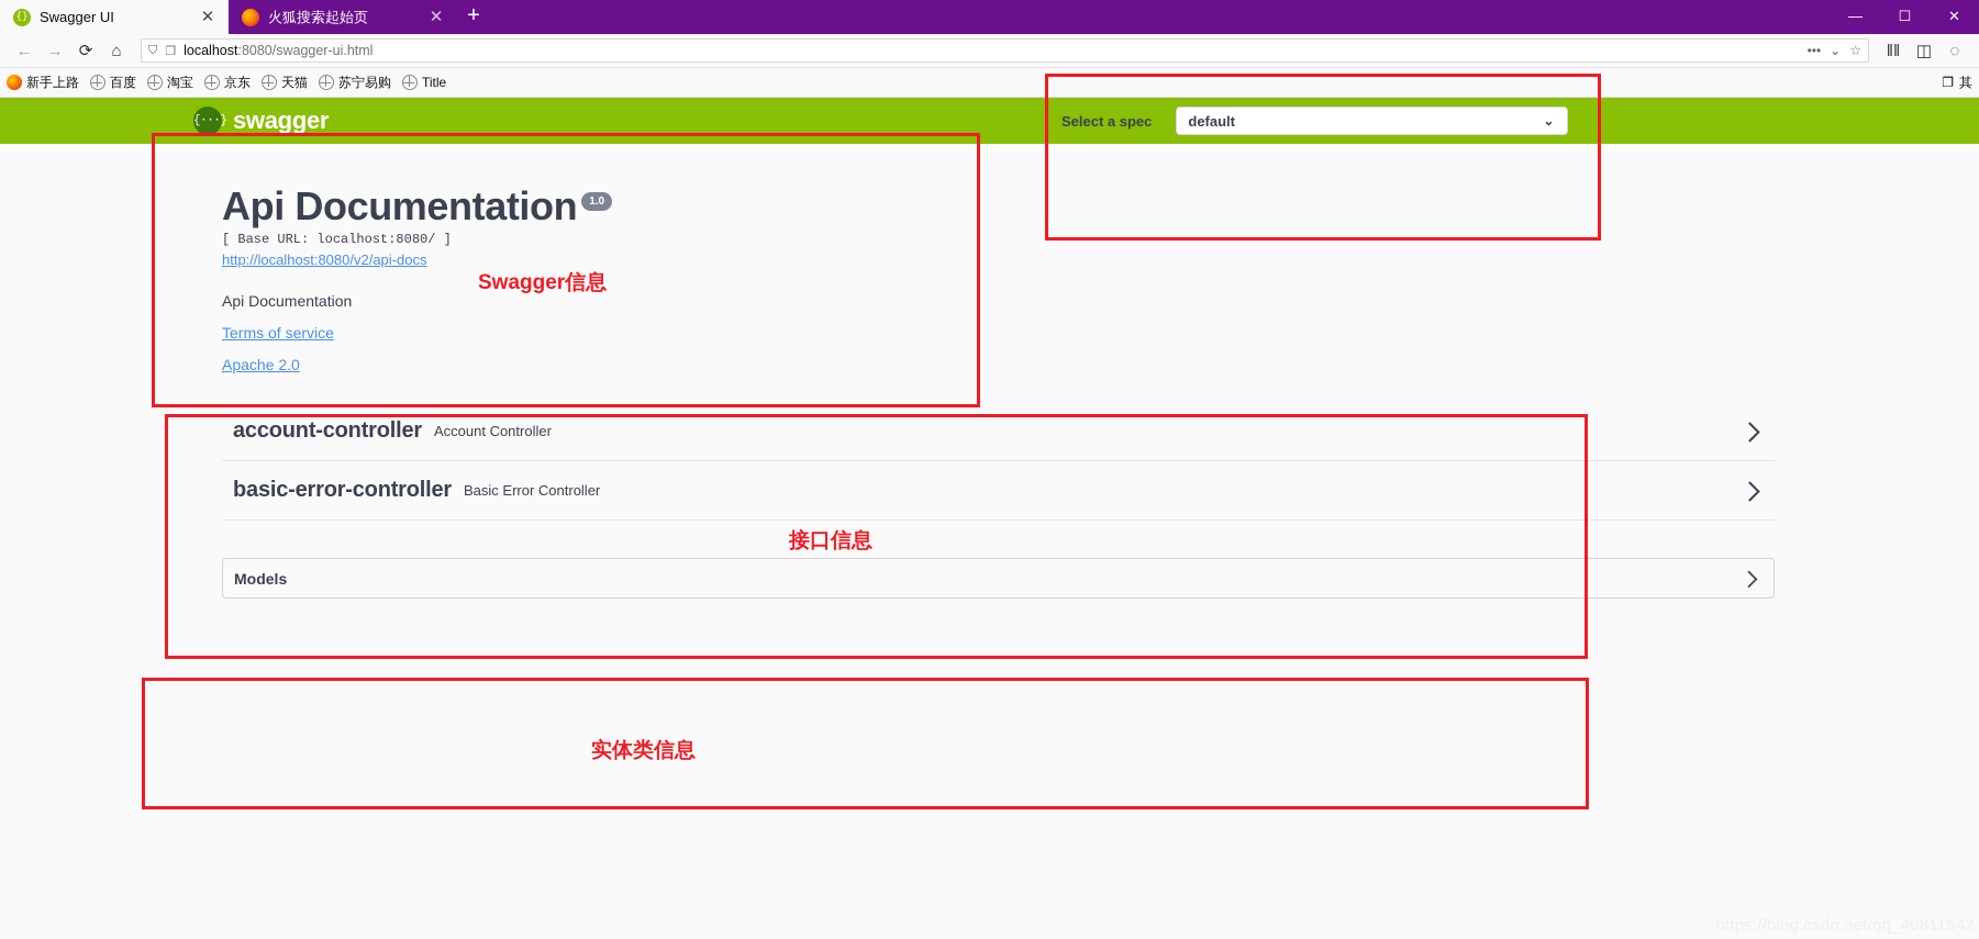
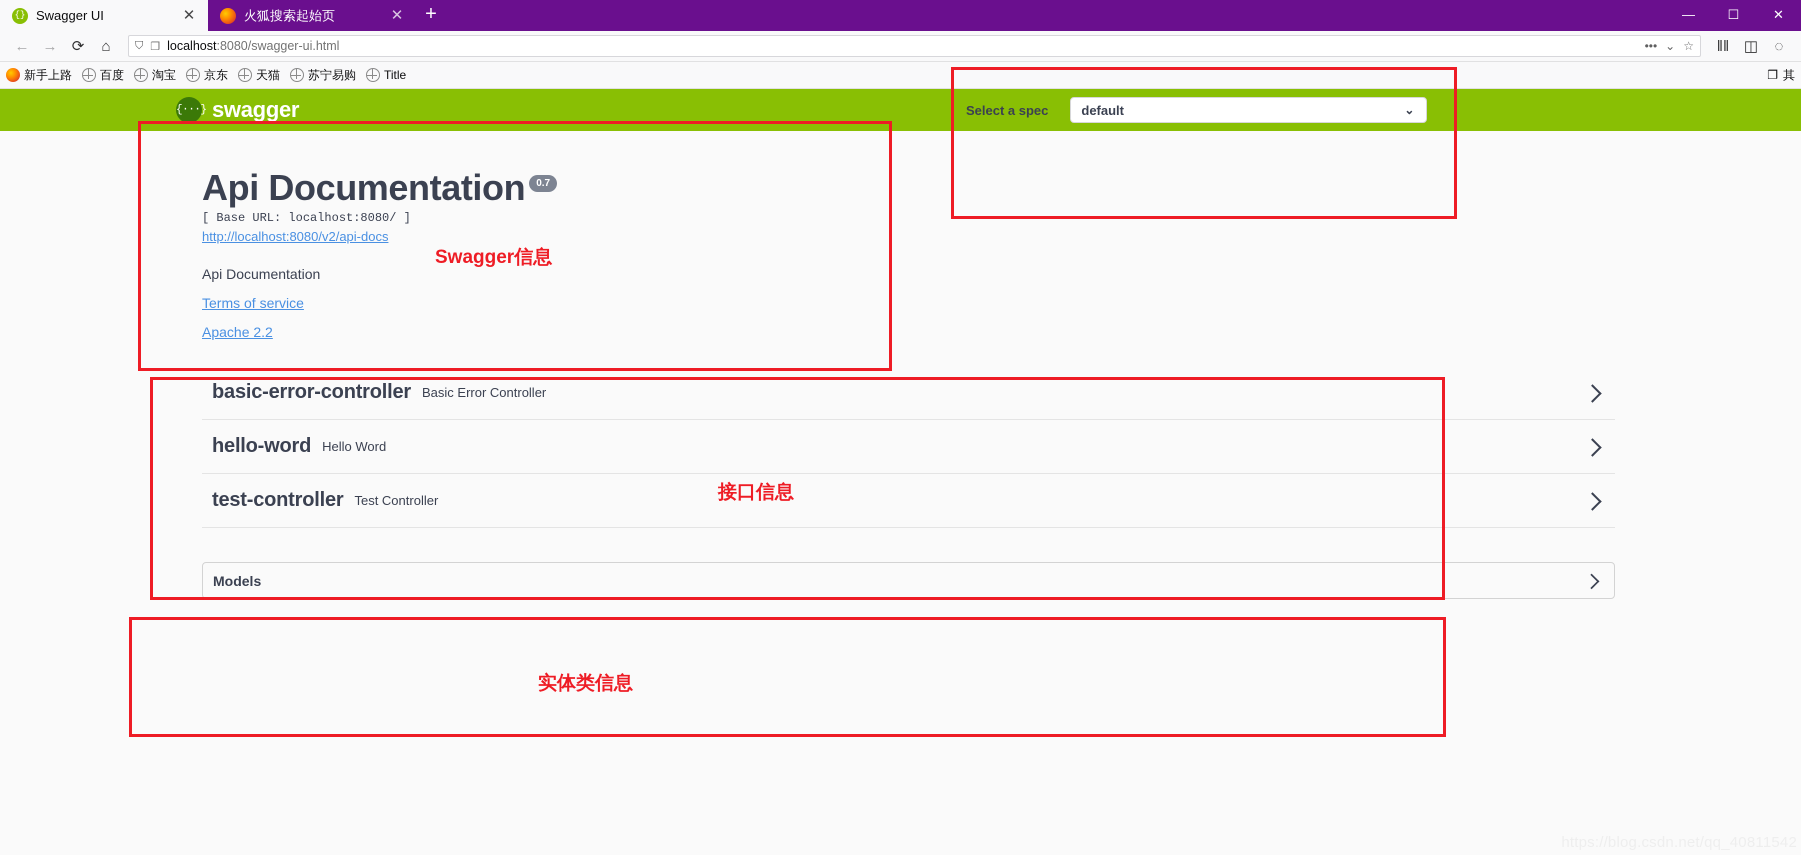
  Swagger UI
  ✕
  火狐搜索起始页
  ✕
  +
  —
  ☐
  ✕
  ←
  →
  ⟳
  ⌂
  ⛉
  ❐
  localhost:8080/swagger-ui.html
  •••
  ⌄
  ☆
  ‖‖
  ◫
  ◌
  新手上路
  百度
  淘宝
  京东
  天猫
  苏宁易购
  Title
  ❐
  其
  {···}
  swagger
  Select a spec
  default
  ⌄
- Api Documentation 1.0
+ Api Documentation 0.7
  [ Base URL: localhost:8080/ ]
  http://localhost:8080/v2/api-docs
  Api Documentation
  Terms of service
- Apache 2.0
+ Apache 2.2
- account-controller
- Account Controller
  basic-error-controller
  Basic Error Controller
+ hello-word
+ Hello Word
+ test-controller
+ Test Controller
  Models
  Swagger信息
  接口信息
  实体类信息
